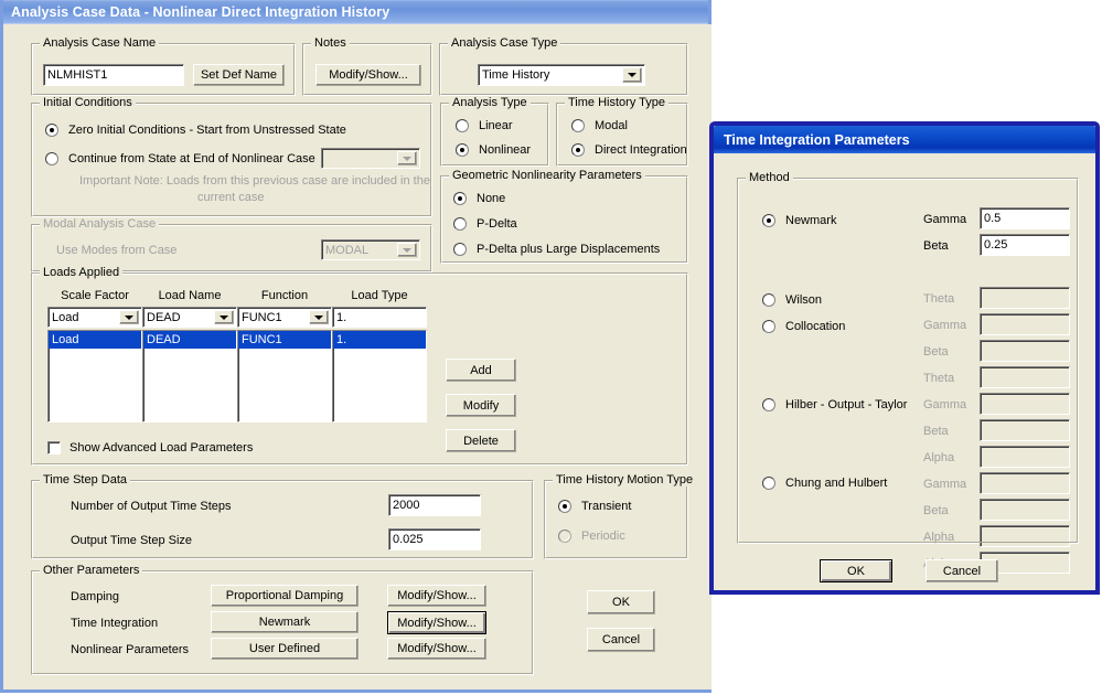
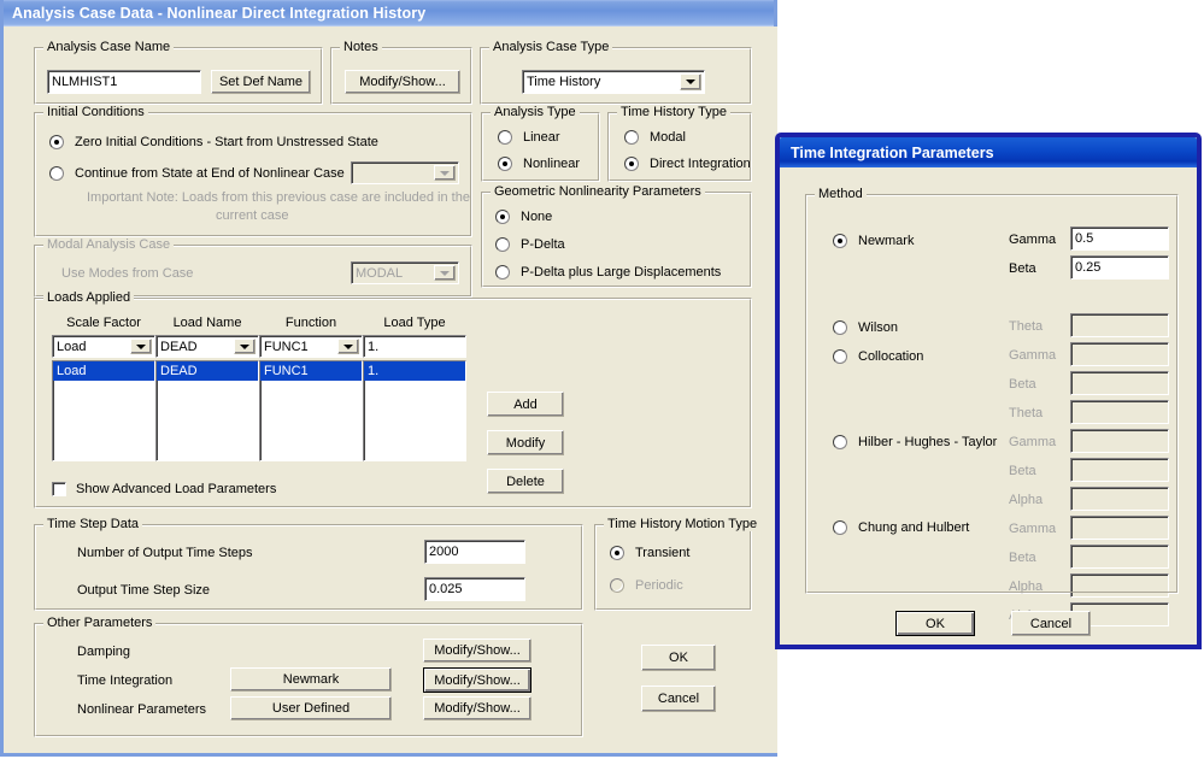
  Analysis Case Data - Nonlinear Direct Integration History
  Analysis Case Name
  NLMHIST1
  Set Def Name
  Notes
  Modify/Show...
  Analysis Case Type
  Time History
  Initial Conditions
  Zero Initial Conditions - Start from Unstressed State
  Continue from State at End of Nonlinear Case
  Important Note: Loads from this previous case are included in the
  current case
  Modal Analysis Case
  Use Modes from Case
  MODAL
  Analysis Type
  Linear
  Nonlinear
  Time History Type
  Modal
  Direct Integration
  Geometric Nonlinearity Parameters
  None
  P-Delta
  P-Delta plus Large Displacements
  Loads Applied
  Scale Factor
  Load Name
  Function
  Load Type
  Load
  DEAD
  FUNC1
  1.
  Load
  DEAD
  FUNC1
  1.
  Add
  Modify
  Delete
  Show Advanced Load Parameters
  Time Step Data
  Number of Output Time Steps
  2000
  Output Time Step Size
  0.025
  Time History Motion Type
  Transient
  Periodic
  Other Parameters
  Damping
- Proportional Damping
  Modify/Show...
  Time Integration
  Newmark
  Modify/Show...
  Nonlinear Parameters
  User Defined
  Modify/Show...
  OK
  Cancel
  Time Integration Parameters
  Method
  Newmark
  Wilson
  Collocation
- Hilber - Output - Taylor
+ Hilber - Hughes - Taylor
  Chung and Hulbert
  Gamma
  0.5
  Beta
  0.25
  Theta
  Gamma
  Beta
  Theta
  Gamma
  Beta
  Alpha
  Gamma
  Beta
  Alpha
  OK
  Cancel
